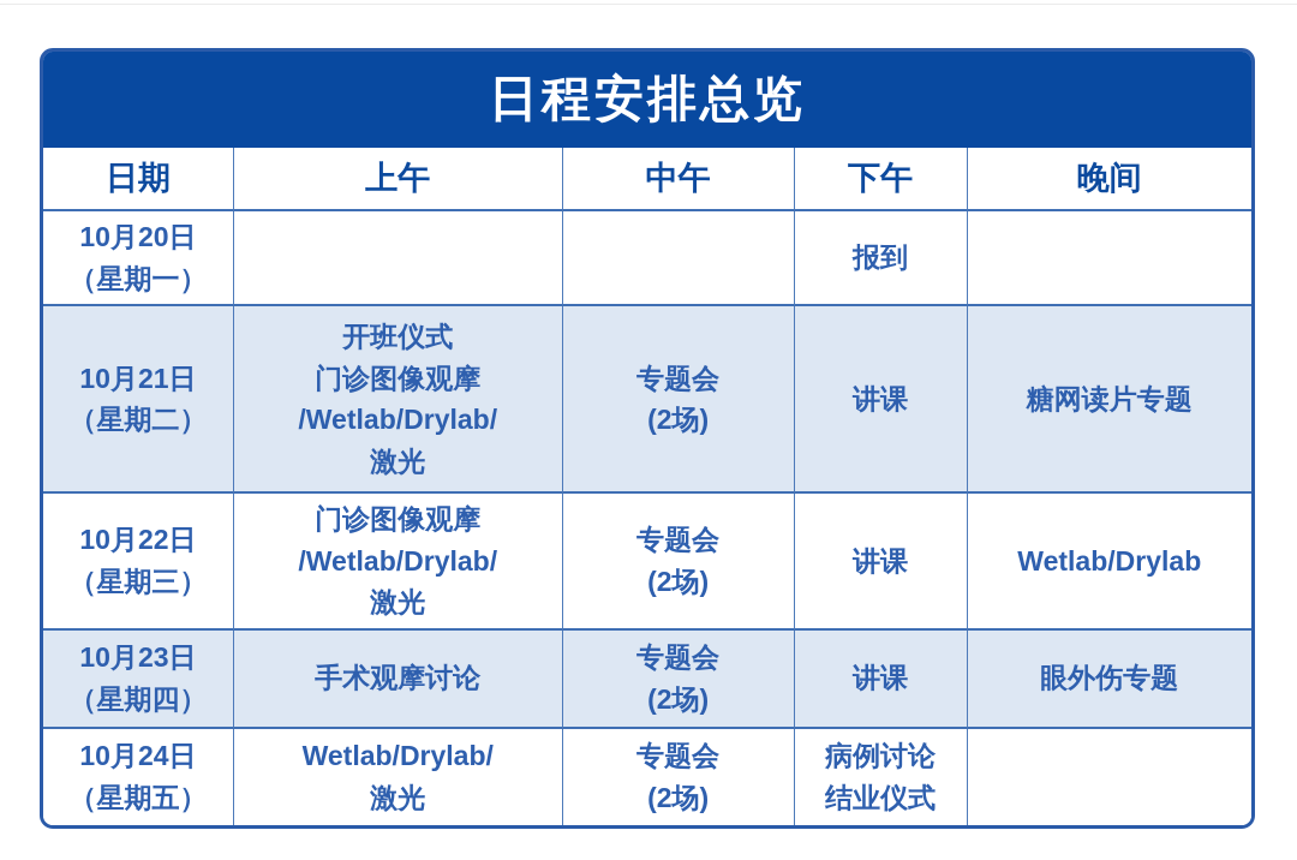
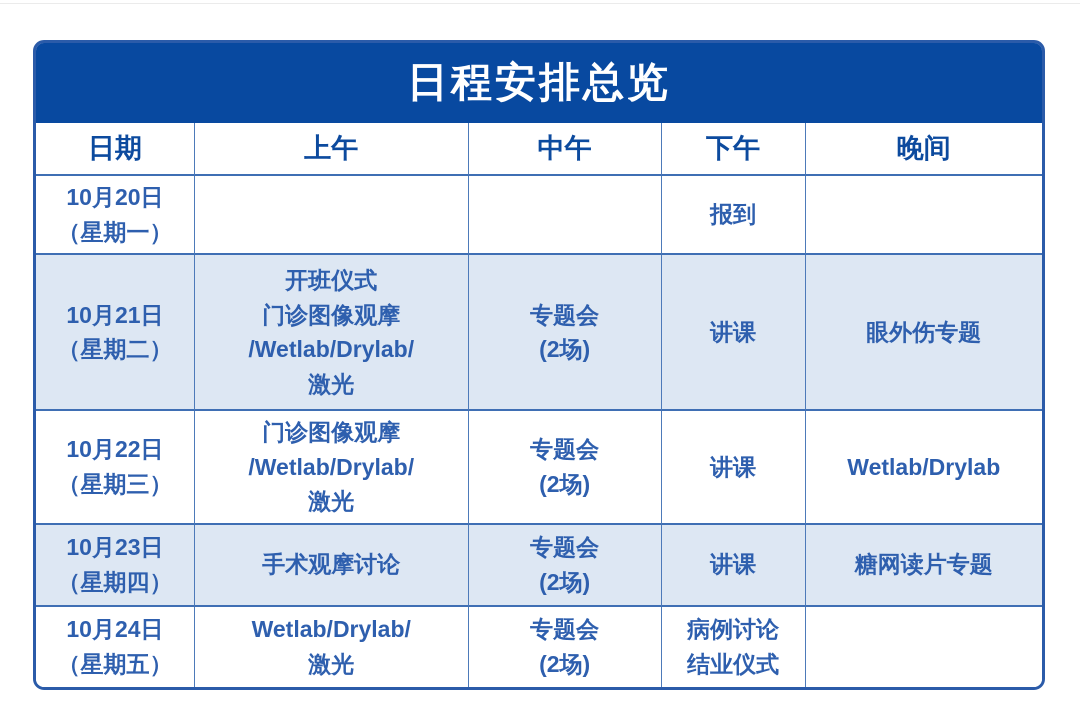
  日程安排总览
  日期	上午	中午	下午	晚间
  10月20日 （星期一）			报到
- 10月21日 （星期二）	开班仪式 门诊图像观摩 /Wetlab/Drylab/ 激光	专题会 (2场)	讲课	糖网读片专题
+ 10月21日 （星期二）	开班仪式 门诊图像观摩 /Wetlab/Drylab/ 激光	专题会 (2场)	讲课	眼外伤专题
  10月22日 （星期三）	门诊图像观摩 /Wetlab/Drylab/ 激光	专题会 (2场)	讲课	Wetlab/Drylab
- 10月23日 （星期四）	手术观摩讨论	专题会 (2场)	讲课	眼外伤专题
+ 10月23日 （星期四）	手术观摩讨论	专题会 (2场)	讲课	糖网读片专题
  10月24日 （星期五）	Wetlab/Drylab/ 激光	专题会 (2场)	病例讨论 结业仪式
